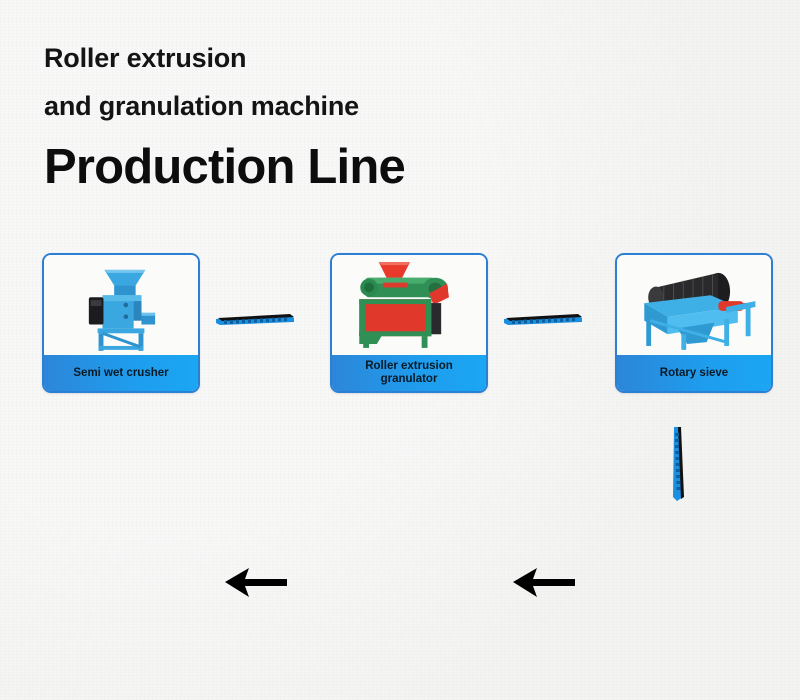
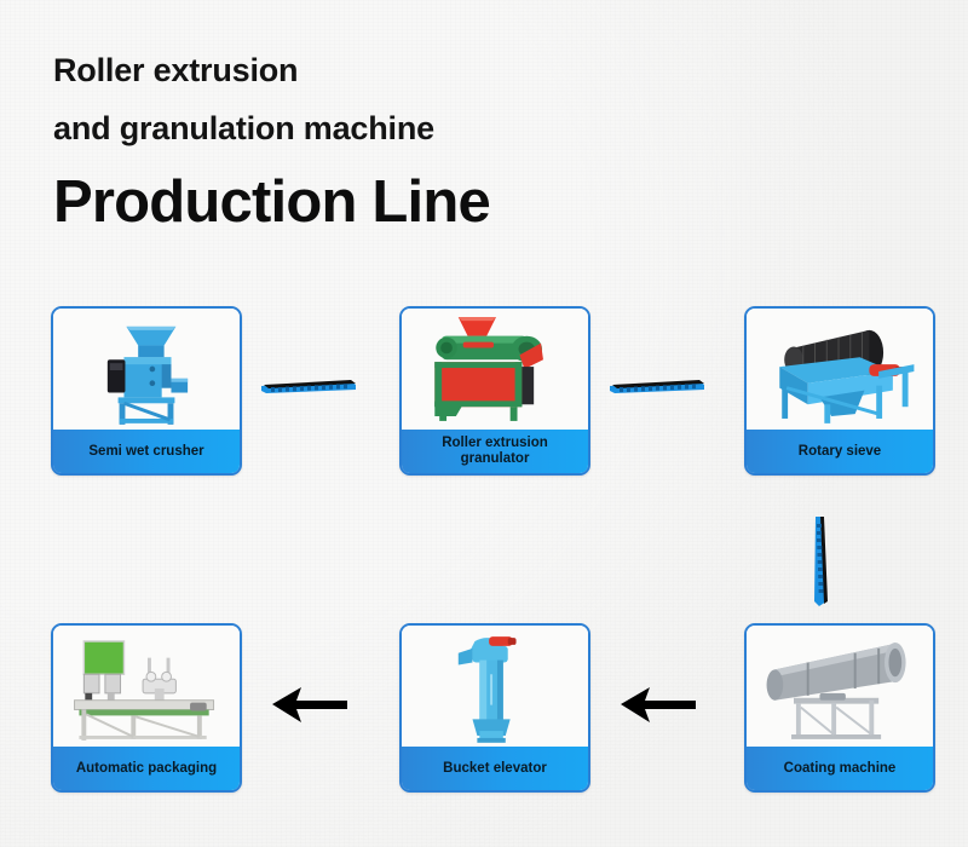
  Roller extrusion
  and granulation machine
  Production Line
  Semi wet crusher
  Roller extrusion
  granulator
  Rotary sieve
+ Automatic packaging
+ Bucket elevator
+ Coating machine
